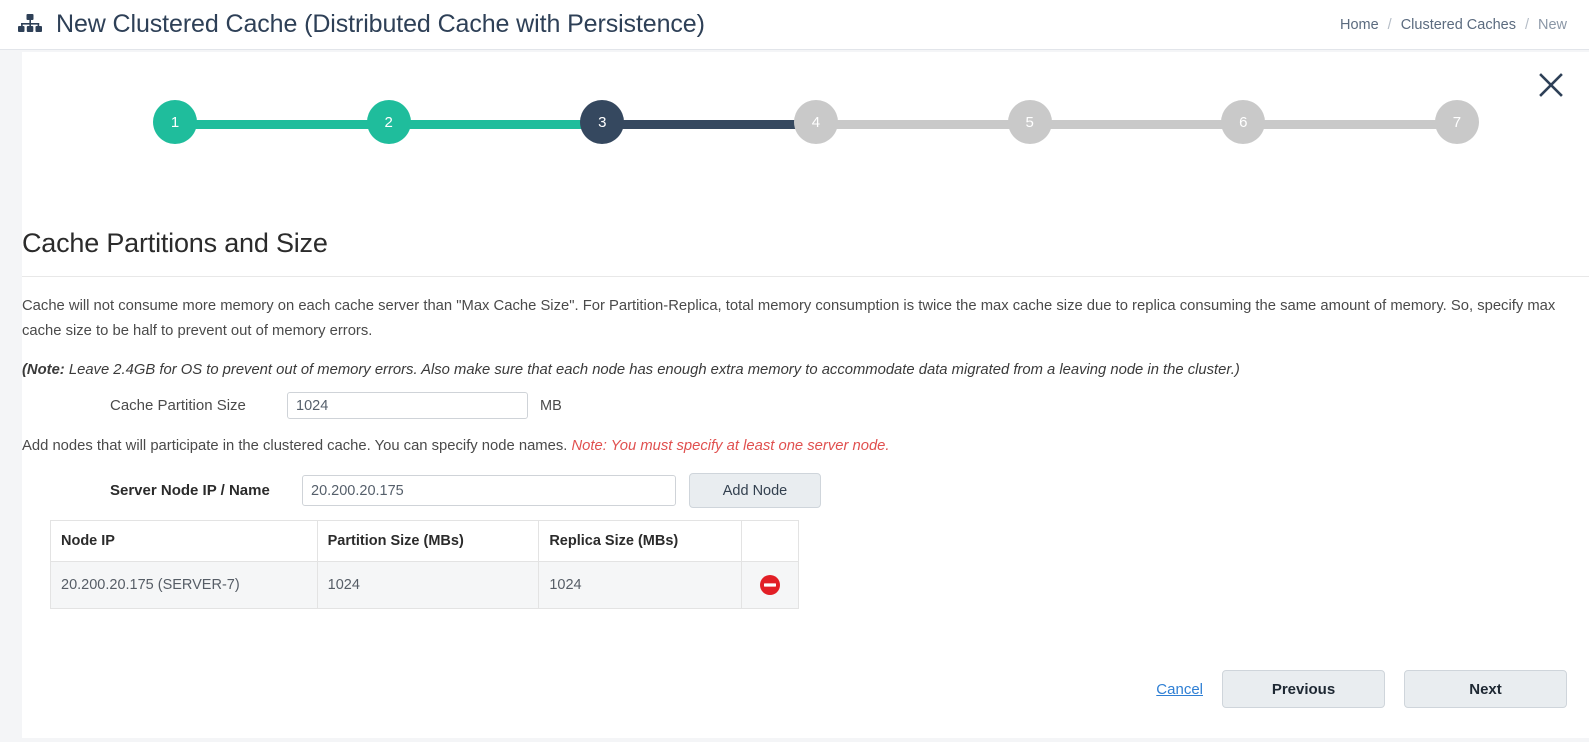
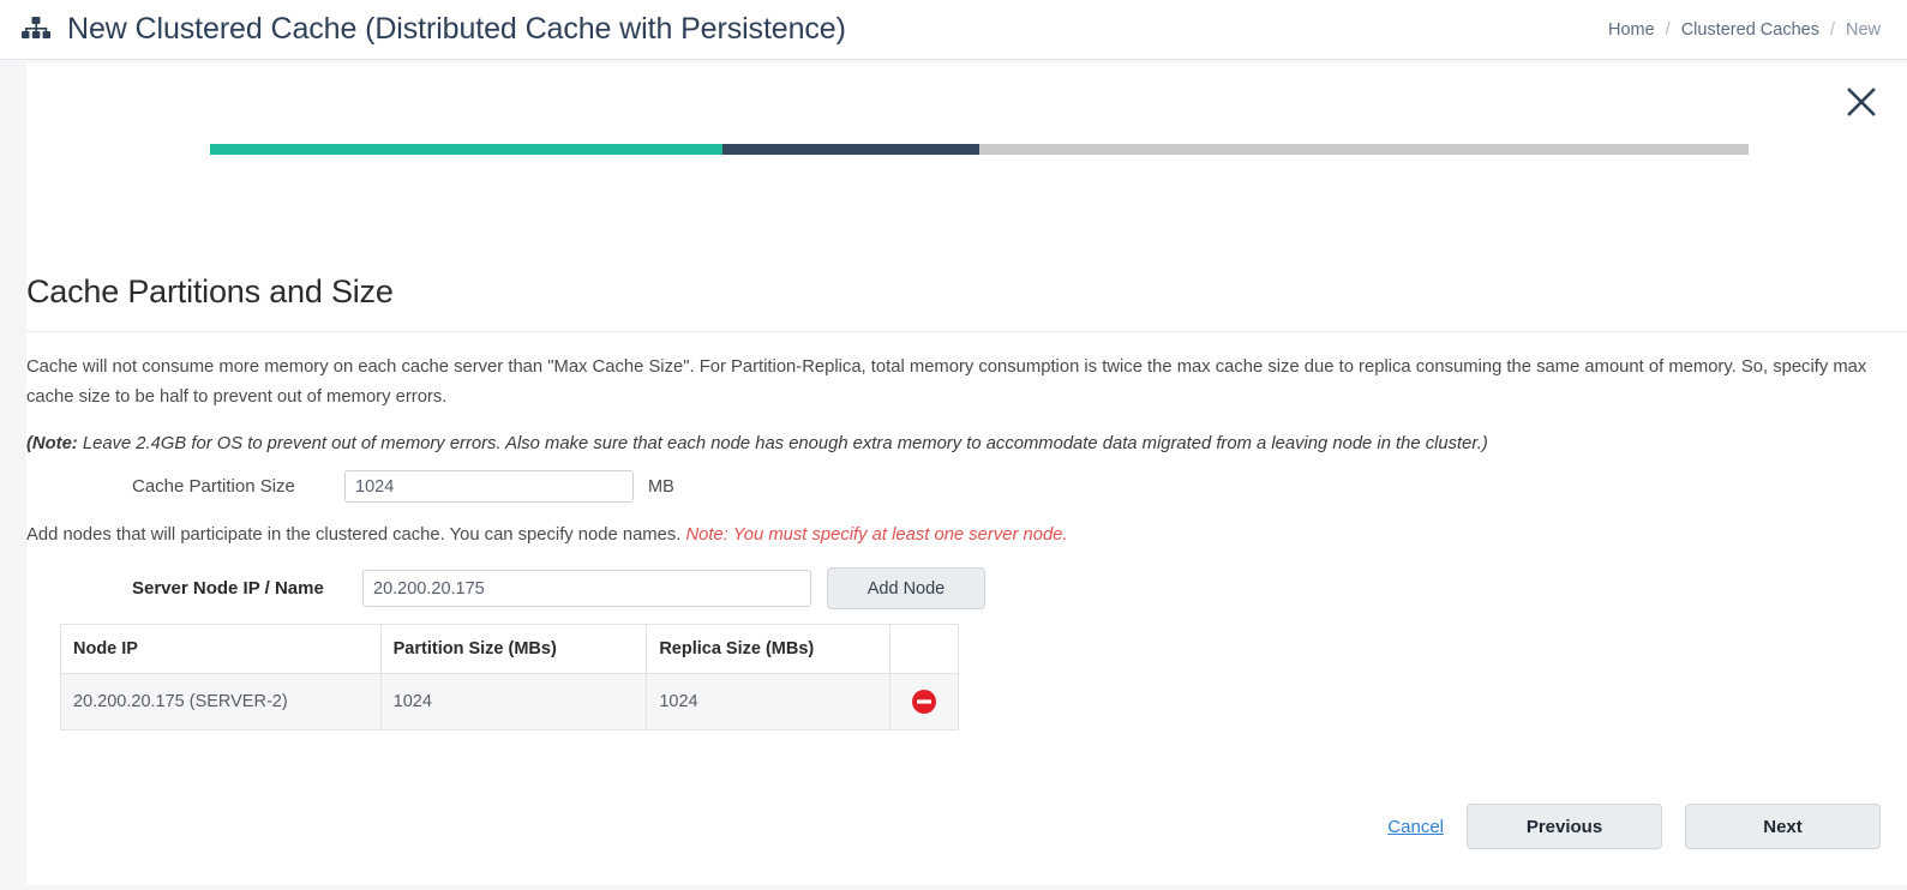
  New Clustered Cache (Distributed Cache with Persistence)
  Home
  /
  Clustered Caches
  /
  New
- 1
- 2
- 3
- 4
- 5
- 6
- 7
  Cache Partitions and Size
  Cache will not consume more memory on each cache server than "Max Cache Size". For Partition-Replica, total memory consumption is twice the max cache size due to replica consuming the same amount of memory. So, specify max cache size to be half to prevent out of memory errors.
  (Note: Leave 2.4GB for OS to prevent out of memory errors. Also make sure that each node has enough extra memory to accommodate data migrated from a leaving node in the cluster.)
  Cache Partition Size
  1024
  MB
  Add nodes that will participate in the clustered cache. You can specify node names. Note: You must specify at least one server node.
  Server Node IP / Name
  20.200.20.175
  Add Node
  Node IP	Partition Size (MBs)	Replica Size (MBs)
- 20.200.20.175 (SERVER-7)	1024	1024
+ 20.200.20.175 (SERVER-2)	1024	1024
  Cancel
  Previous
  Next
